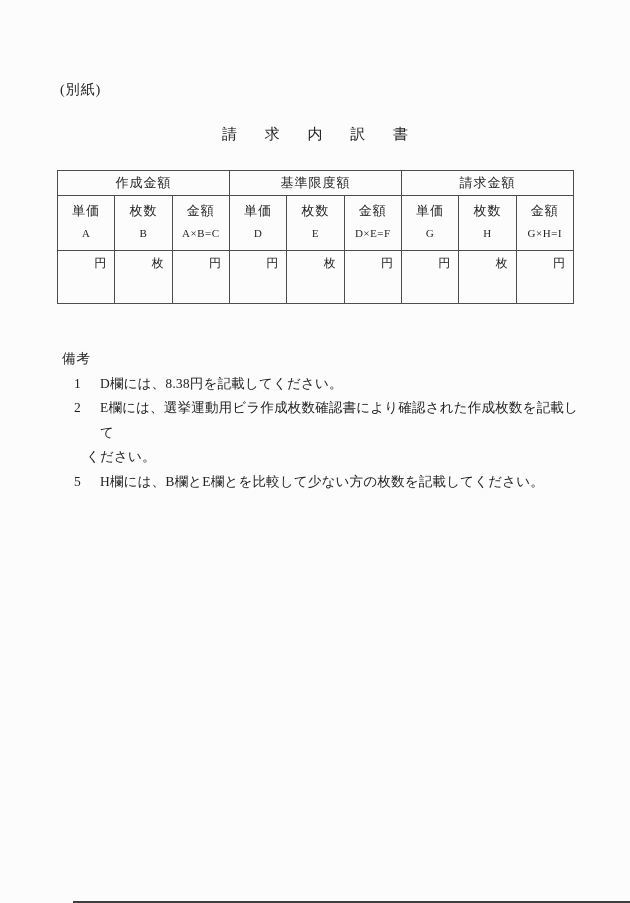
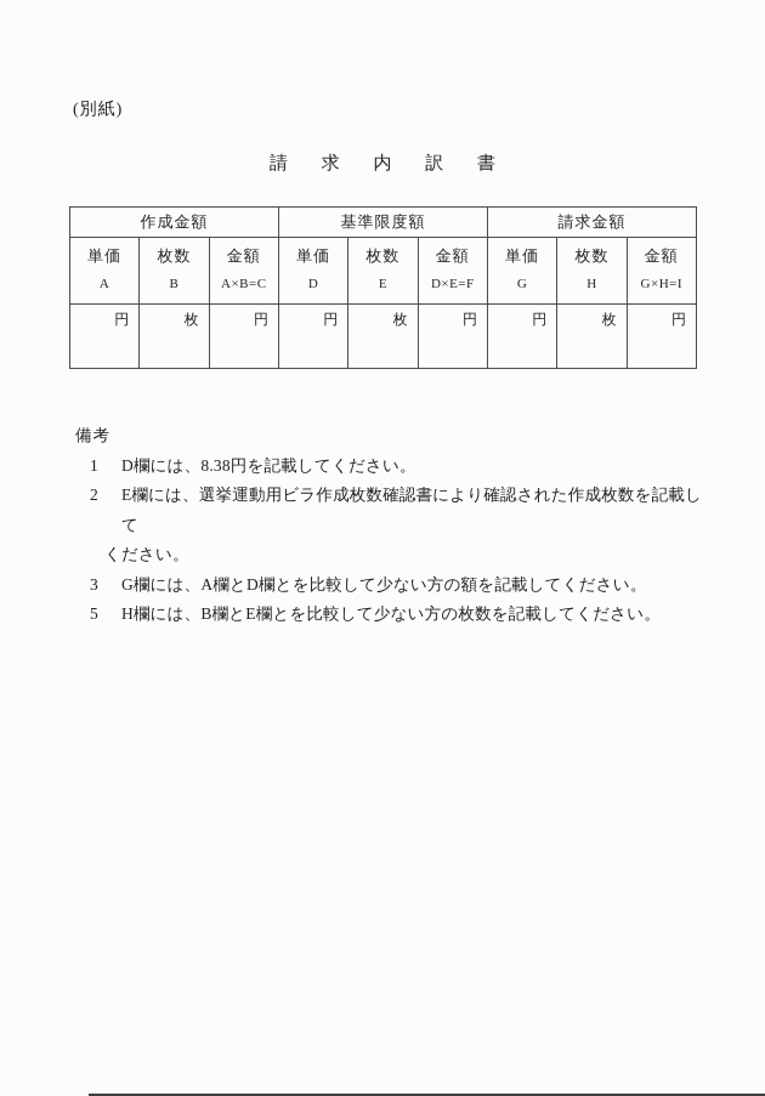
  (別紙)
  請 求 内 訳 書
  作成金額	基準限度額	請求金額
  単価 A	枚数 B	金額 A×B=C	単価 D	枚数 E	金額 D×E=F	単価 G	枚数 H	金額 G×H=I
  円	枚	円	円	枚	円	円	枚	円
  備考
  1
  D欄には、8.38円を記載してください。
  2
  E欄には、選挙運動用ビラ作成枚数確認書により確認された作成枚数を記載して
  ください。
+ 3
+ G欄には、A欄とD欄とを比較して少ない方の額を記載してください。
  5
  H欄には、B欄とE欄とを比較して少ない方の枚数を記載してください。
